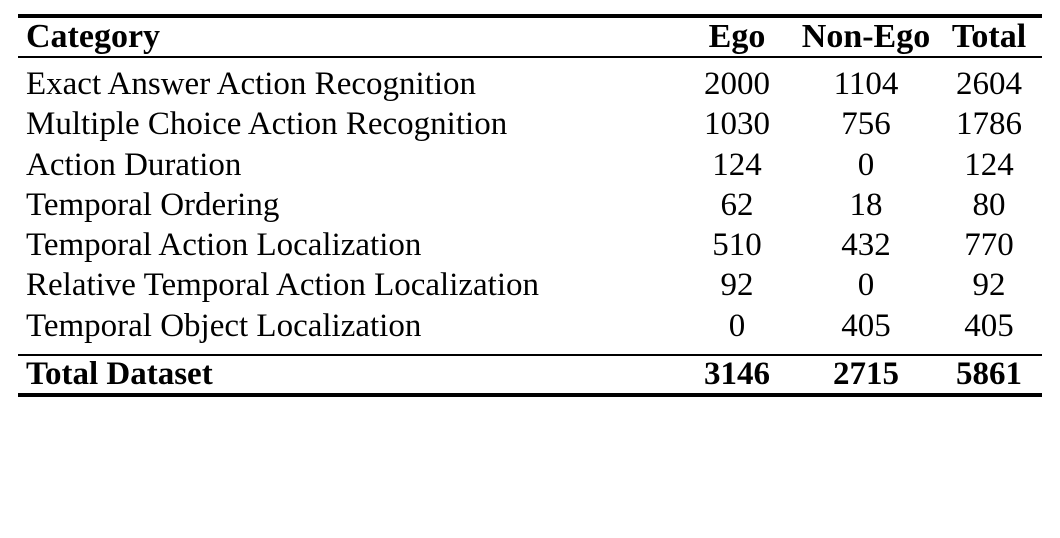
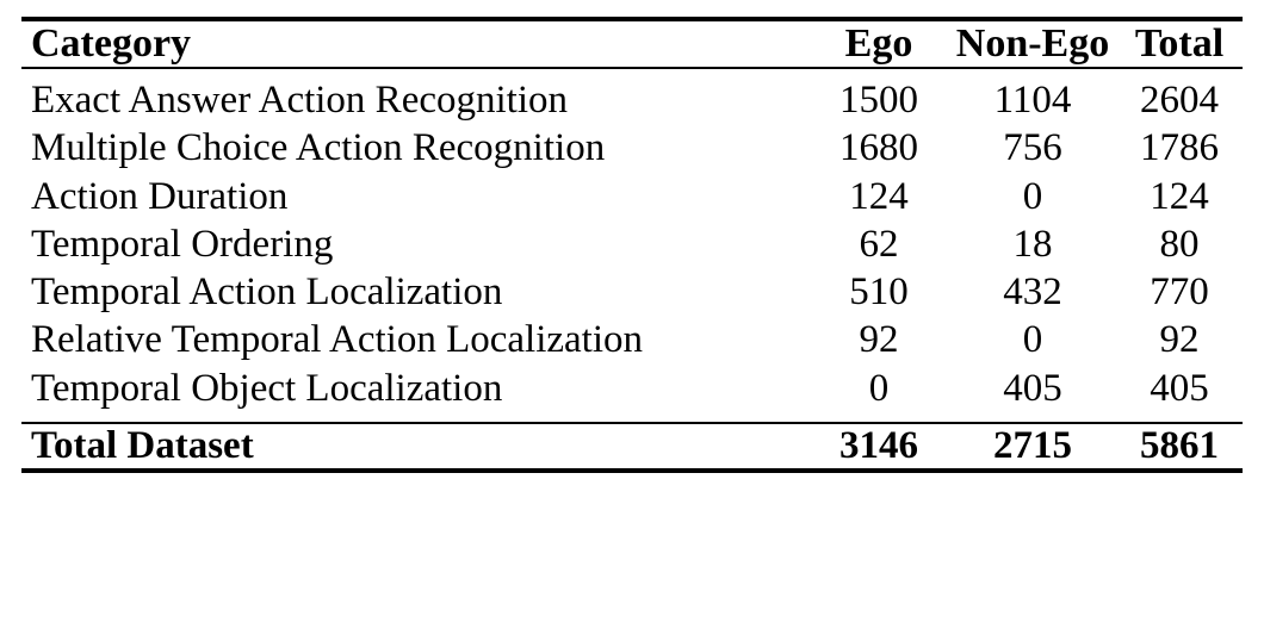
  Category	Ego	Non-Ego	Total
- Exact Answer Action Recognition	2000	1104	2604
+ Exact Answer Action Recognition	1500	1104	2604
- Multiple Choice Action Recognition	1030	756	1786
+ Multiple Choice Action Recognition	1680	756	1786
  Action Duration	124	0	124
  Temporal Ordering	62	18	80
  Temporal Action Localization	510	432	770
  Relative Temporal Action Localization	92	0	92
  Temporal Object Localization	0	405	405
  Total Dataset	3146	2715	5861
